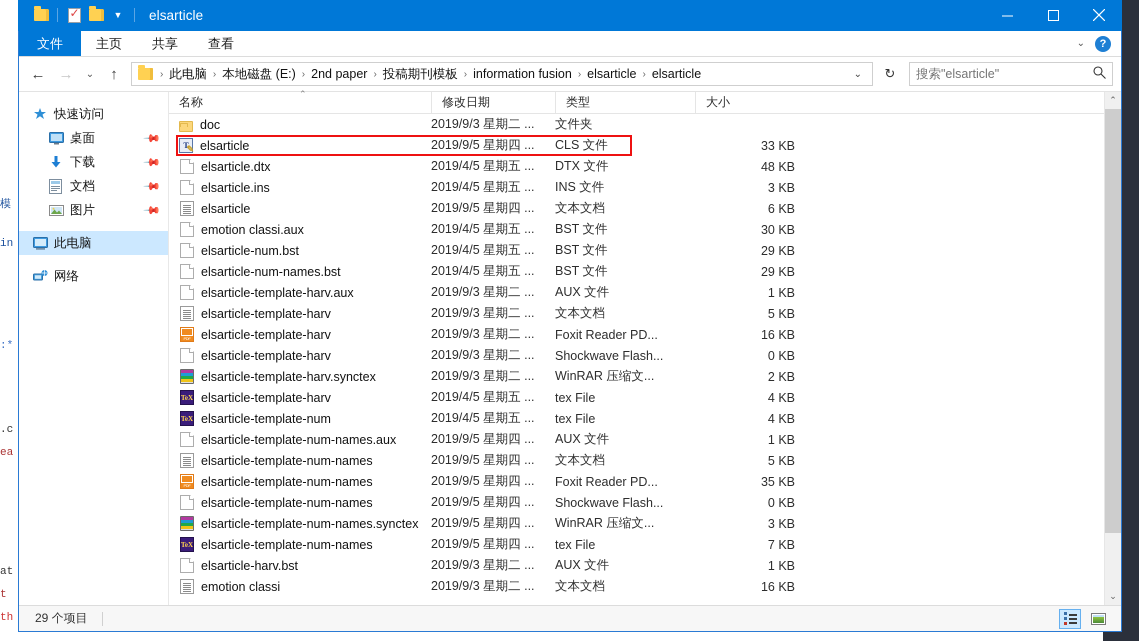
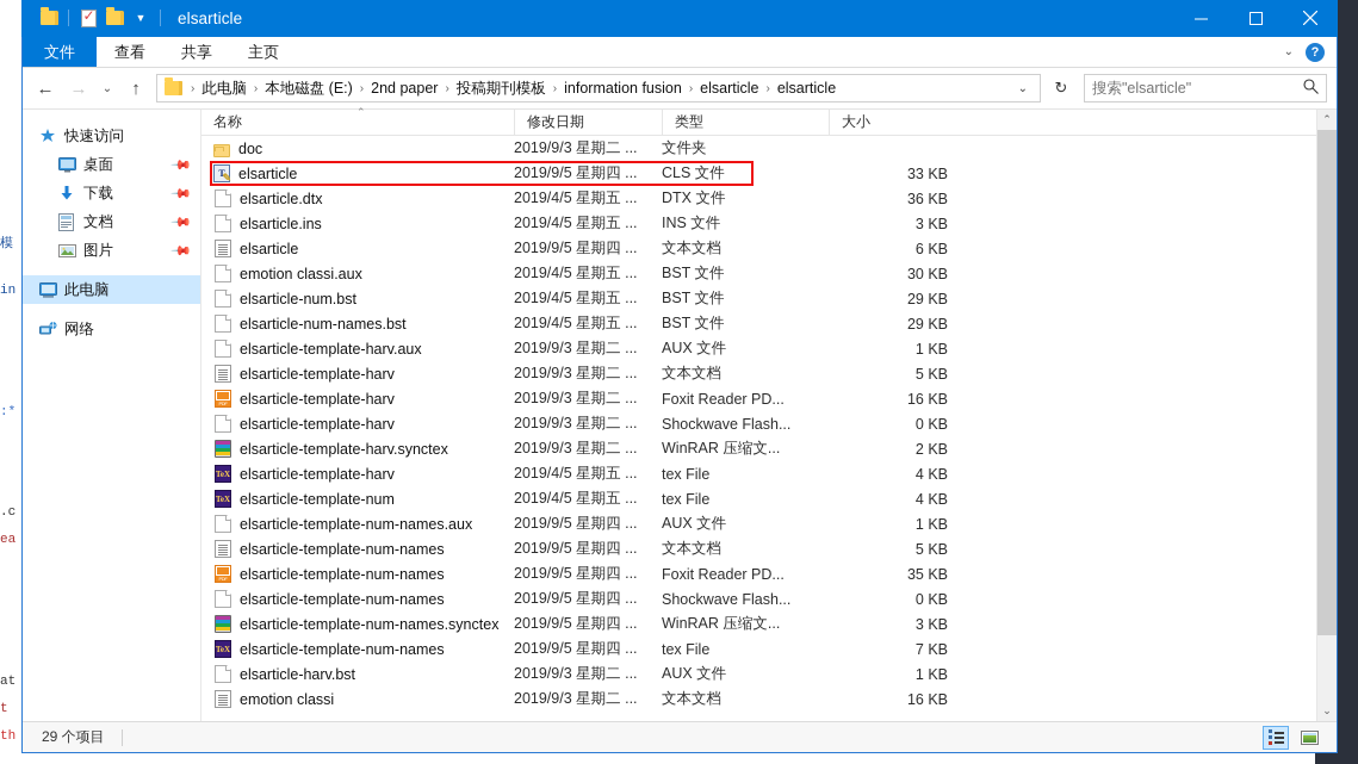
  模
  in
  :*
  .c
  ea
  at
  t
  th
  ▼
  elsarticle
  文件
- 主页
+ 查看
  共享
- 查看
+ 主页
  ⌄
  ?
  ←
  →
  ⌄
  ↑
  ›
  此电脑
  ›
  本地磁盘 (E:)
  ›
  2nd paper
  ›
  投稿期刊模板
  ›
  information fusion
  ›
  elsarticle
  ›
  elsarticle
  ⌄
  ↻
  搜索"elsarticle"
  快速访问
  桌面
  下载
  文档
  图片
  此电脑
  网络
  ⌃
  名称
  修改日期
  类型
  大小
  doc
  2019/9/3 星期二 ...
  文件夹
  T
  elsarticle
  2019/9/5 星期四 ...
  CLS 文件
  33 KB
  elsarticle.dtx
  2019/4/5 星期五 ...
  DTX 文件
- 48 KB
+ 36 KB
  elsarticle.ins
  2019/4/5 星期五 ...
  INS 文件
  3 KB
  elsarticle
  2019/9/5 星期四 ...
  文本文档
  6 KB
  emotion classi.aux
  2019/4/5 星期五 ...
  BST 文件
  30 KB
  elsarticle-num.bst
  2019/4/5 星期五 ...
  BST 文件
  29 KB
  elsarticle-num-names.bst
  2019/4/5 星期五 ...
  BST 文件
  29 KB
  elsarticle-template-harv.aux
  2019/9/3 星期二 ...
  AUX 文件
  1 KB
  elsarticle-template-harv
  2019/9/3 星期二 ...
  文本文档
  5 KB
  elsarticle-template-harv
  2019/9/3 星期二 ...
  Foxit Reader PD...
  16 KB
  elsarticle-template-harv
  2019/9/3 星期二 ...
  Shockwave Flash...
  0 KB
  elsarticle-template-harv.synctex
  2019/9/3 星期二 ...
  WinRAR 压缩文...
  2 KB
  TeX
  elsarticle-template-harv
  2019/4/5 星期五 ...
  tex File
  4 KB
  TeX
  elsarticle-template-num
  2019/4/5 星期五 ...
  tex File
  4 KB
  elsarticle-template-num-names.aux
  2019/9/5 星期四 ...
  AUX 文件
  1 KB
  elsarticle-template-num-names
  2019/9/5 星期四 ...
  文本文档
  5 KB
  elsarticle-template-num-names
  2019/9/5 星期四 ...
  Foxit Reader PD...
  35 KB
  elsarticle-template-num-names
  2019/9/5 星期四 ...
  Shockwave Flash...
  0 KB
  elsarticle-template-num-names.synctex
  2019/9/5 星期四 ...
  WinRAR 压缩文...
  3 KB
  TeX
  elsarticle-template-num-names
  2019/9/5 星期四 ...
  tex File
  7 KB
  elsarticle-harv.bst
  2019/9/3 星期二 ...
  AUX 文件
  1 KB
  emotion classi
  2019/9/3 星期二 ...
  文本文档
  16 KB
  ⌃
  ⌄
  29 个项目
